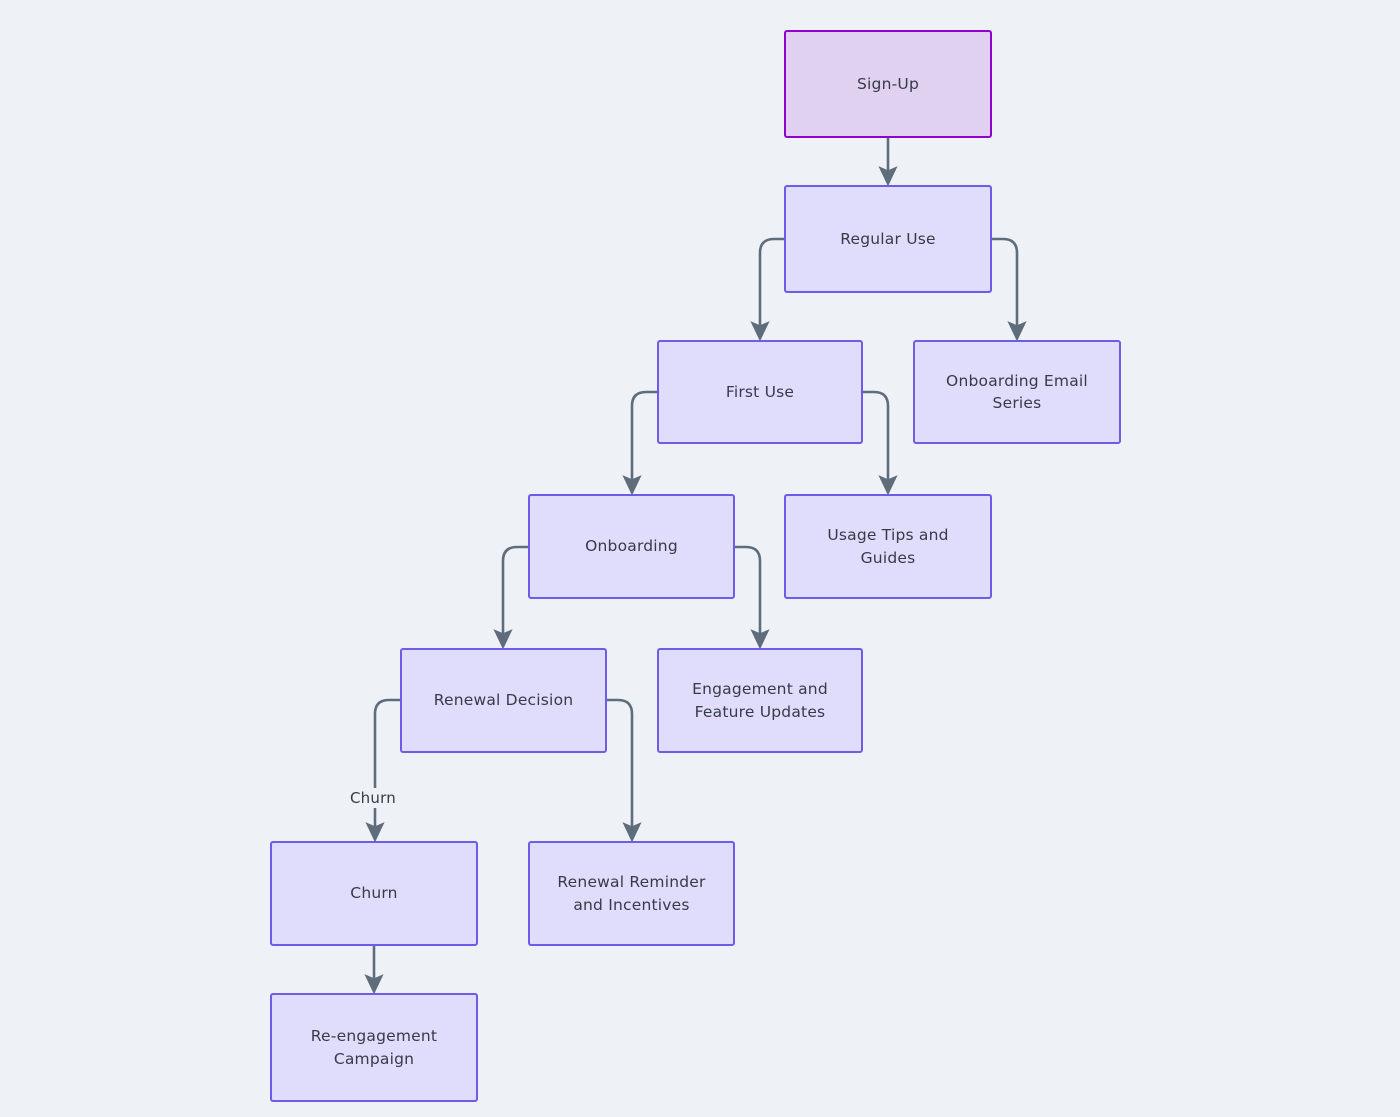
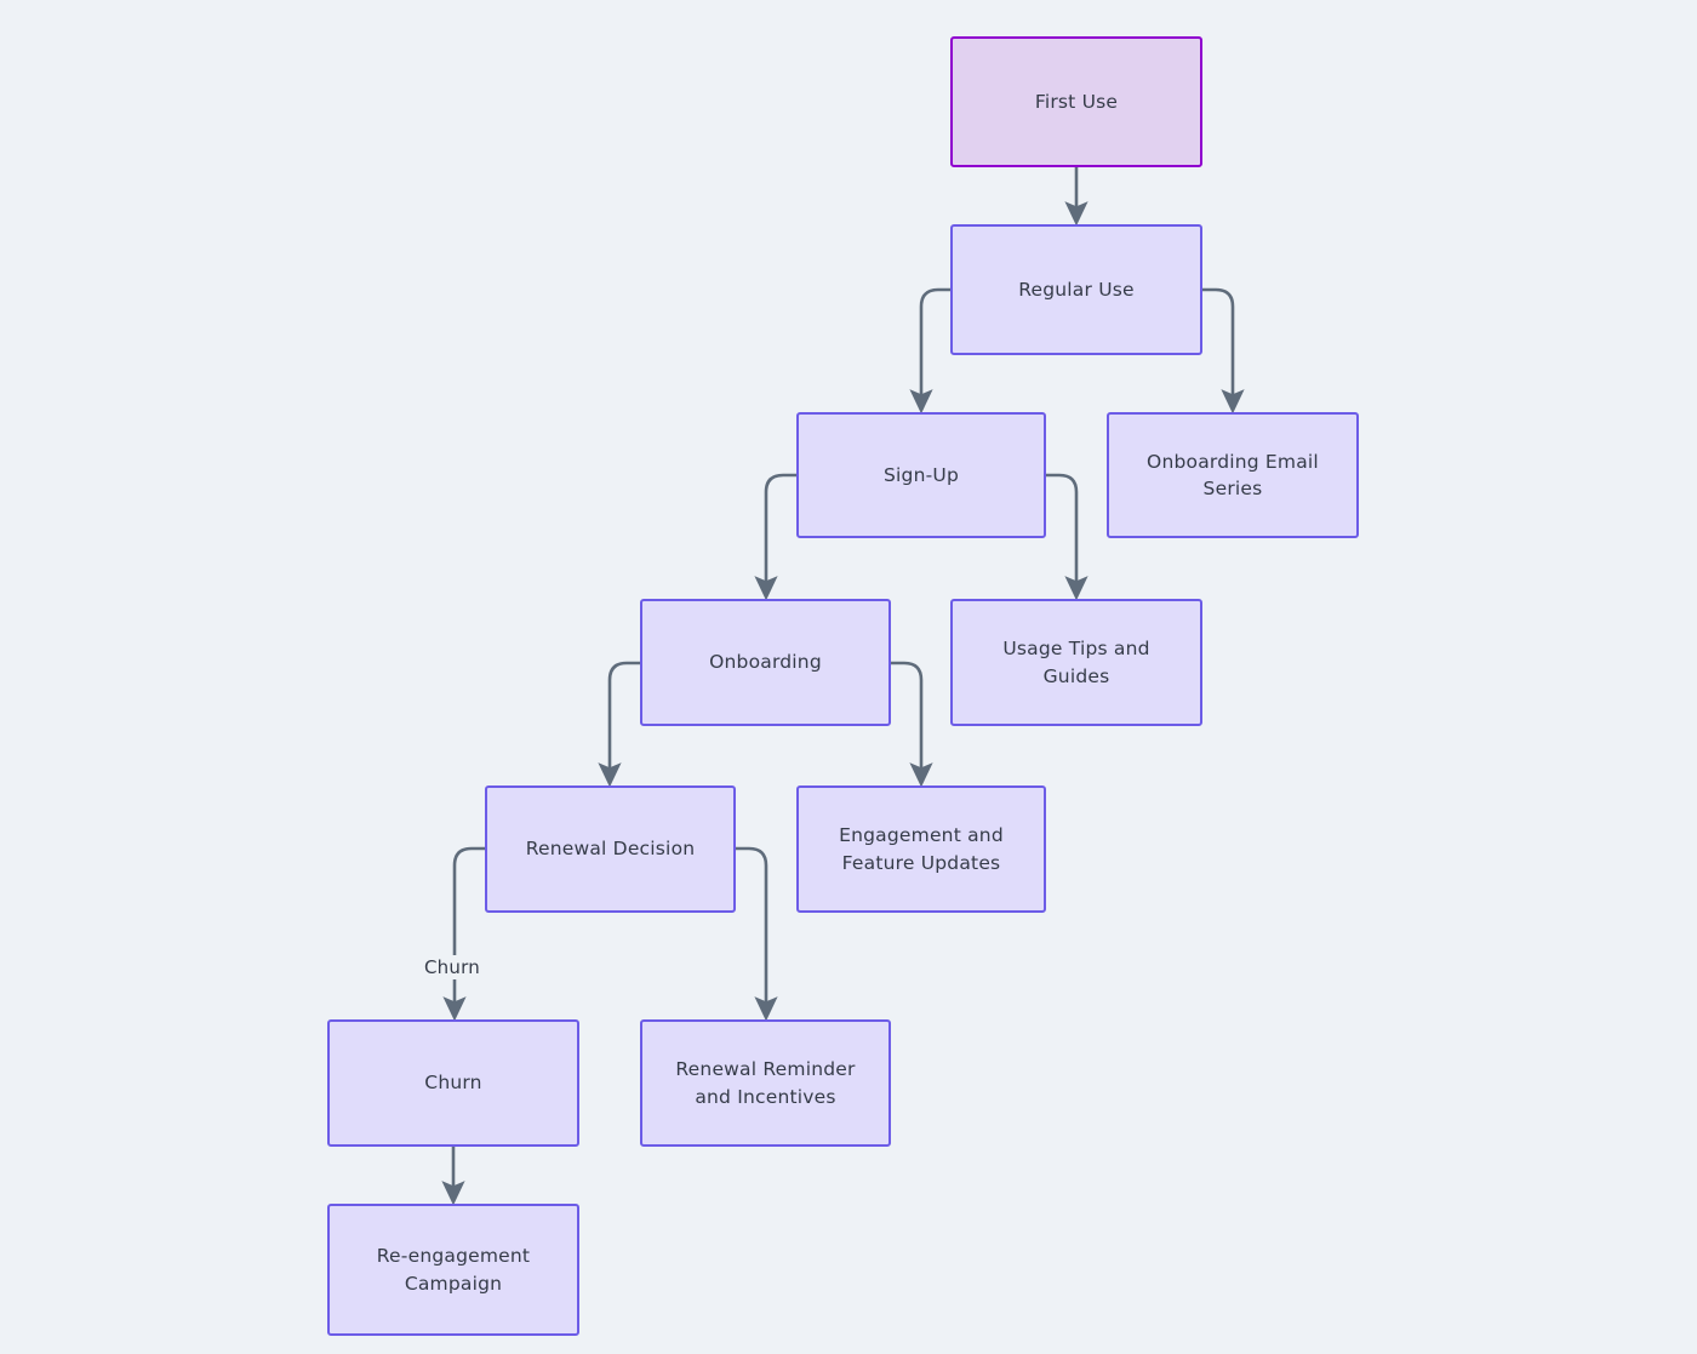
- Sign-Up
+ First Use
  Regular Use
- First Use
+ Sign-Up
  Onboarding Email
  Series
  Onboarding
  Usage Tips and
  Guides
  Renewal Decision
  Engagement and
  Feature Updates
  Churn
  Renewal Reminder
  and Incentives
  Re-engagement
  Campaign
  Churn
